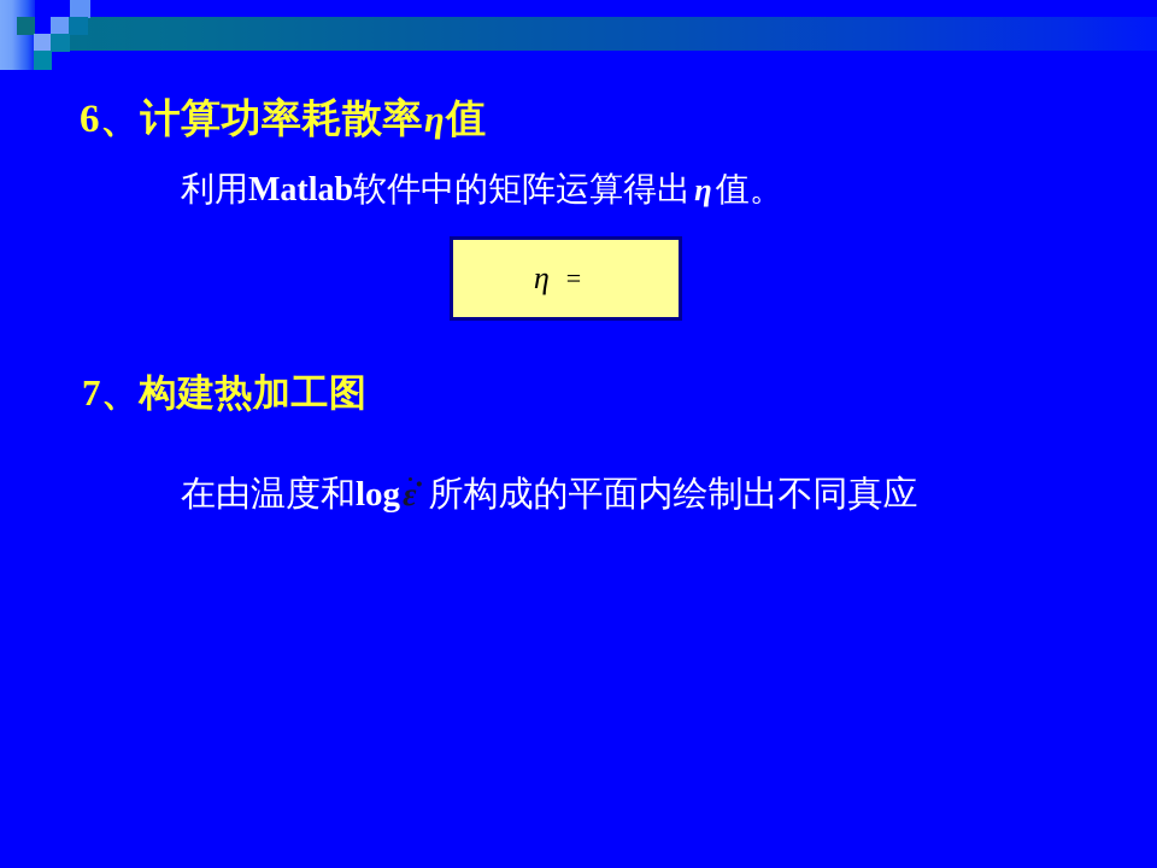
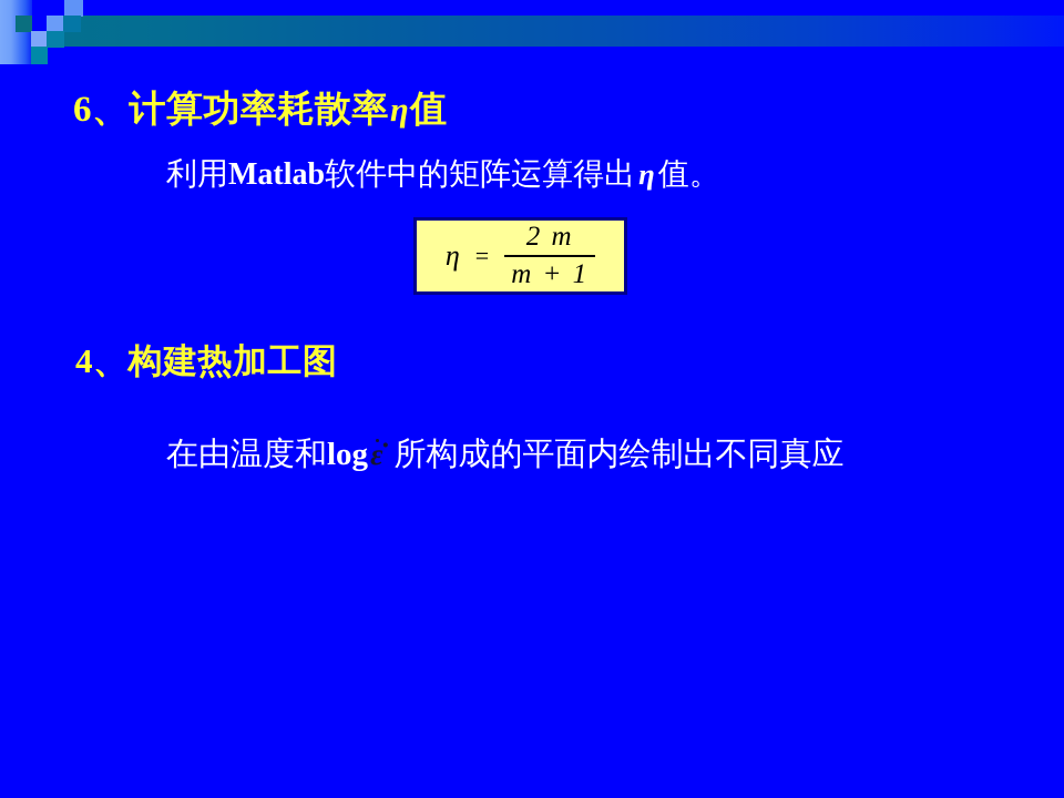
  6、计算功率耗散率η值
  利用Matlab软件中的矩阵运算得出η值。
  η
  =
+ 2 m
+ m + 1
- 7、构建热加工图
+ 4、构建热加工图
  在由温度和logε̇ 所构成的平面内绘制出不同真应
